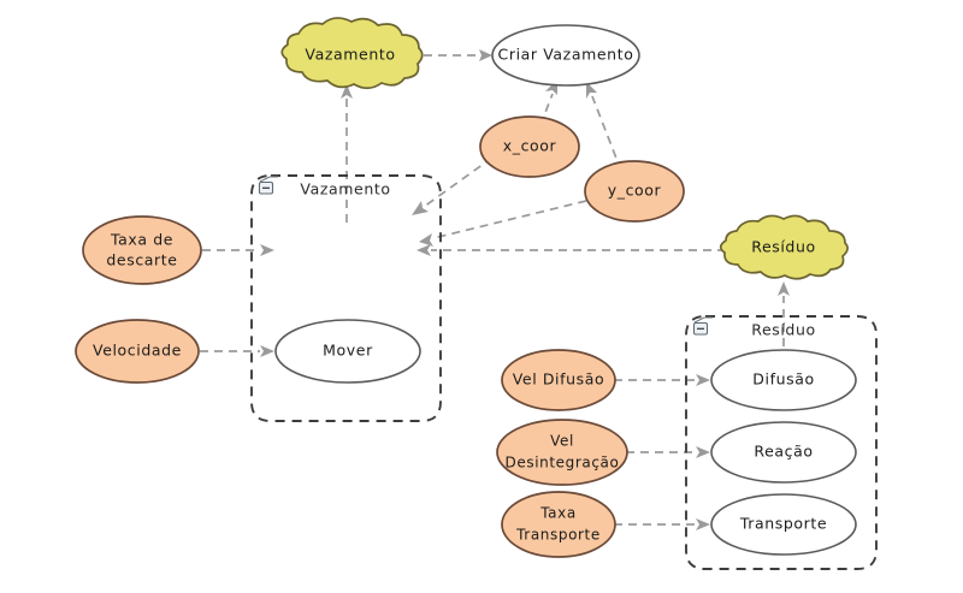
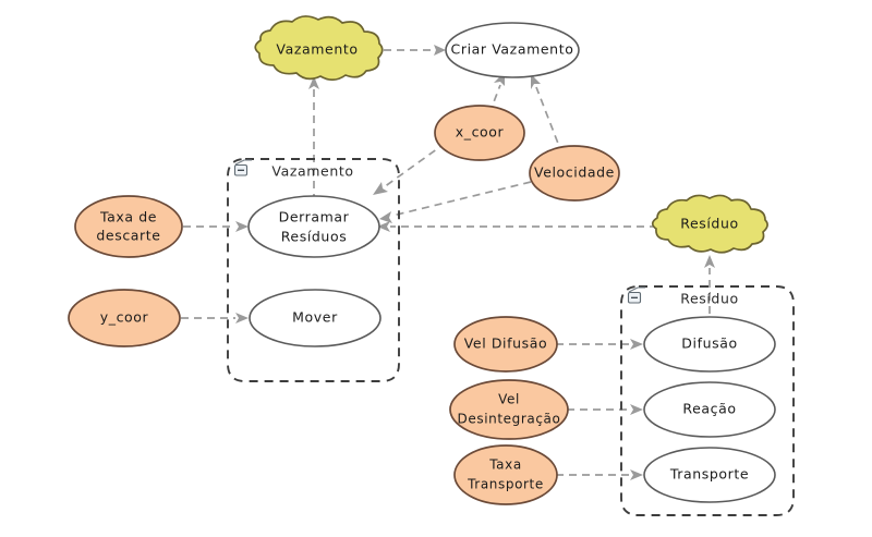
  Vazamento
  Resíduo
  Vazamento
  Resíduo
  x_coor
- y_coor
+ Velocidade
  Taxa de
  descarte
- Velocidade
+ y_coor
  Vel Difusão
  Vel
  Desintegração
  Taxa
  Transporte
  Criar Vazamento
+ Derramar
+ Resíduos
  Mover
  Difusão
  Reação
  Transporte
